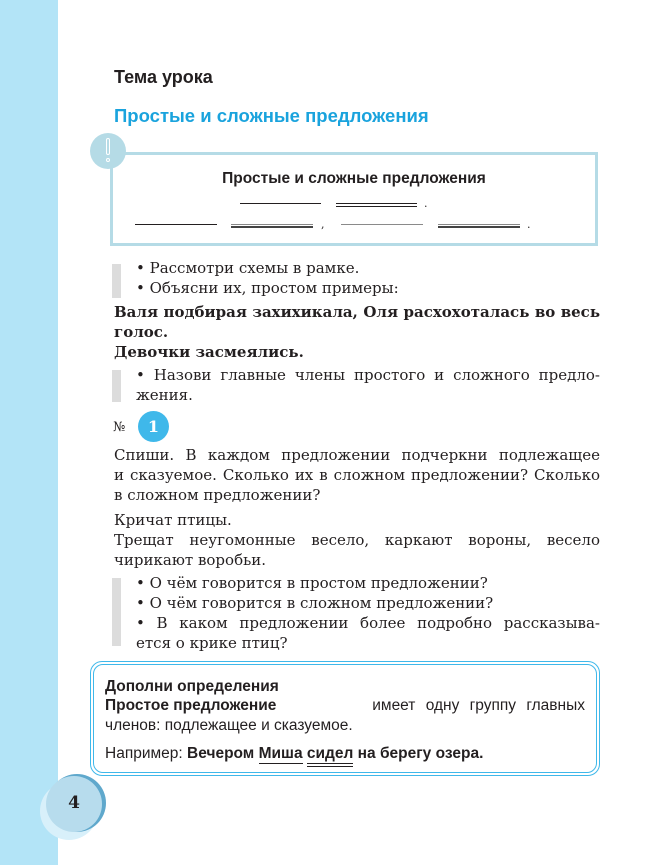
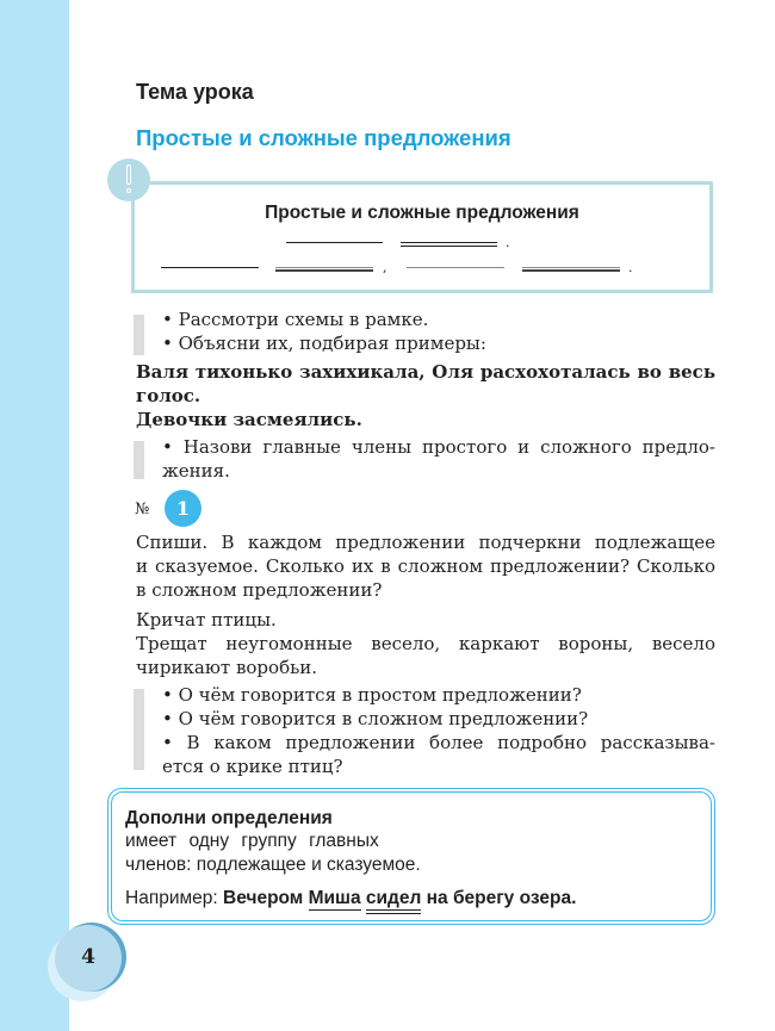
  Тема урока
  Простые и сложные предложения
  Простые и сложные предложения
  .
  ,
  .
  • Рассмотри схемы в рамке.
- • Объясни их, простом примеры:
+ • Объясни их, подбирая примеры:
- Валя подбирая захихикала, Оля расхохоталась во весь
+ Валя тихонько захихикала, Оля расхохоталась во весь
  голос.
  Девочки засмеялись.
  • Назови главные члены простого и сложного предло-
  жения.
  №
  1
  Спиши. В каждом предложении подчеркни подлежащее
  и сказуемое. Сколько их в сложном предложении? Сколько
  в сложном предложении?
  Кричат птицы.
  Трещат неугомонные весело, каркают вороны, весело
  чирикают воробьи.
  • О чём говорится в простом предложении?
  • О чём говорится в сложном предложении?
  • В каком предложении более подробно рассказыва-
  ется о крике птиц?
  Дополни определения
- Простое предложение
  имеет одну группу главных
  членов: подлежащее и сказуемое.
  Например: Вечером Миша сидел на берегу озера.
  4
